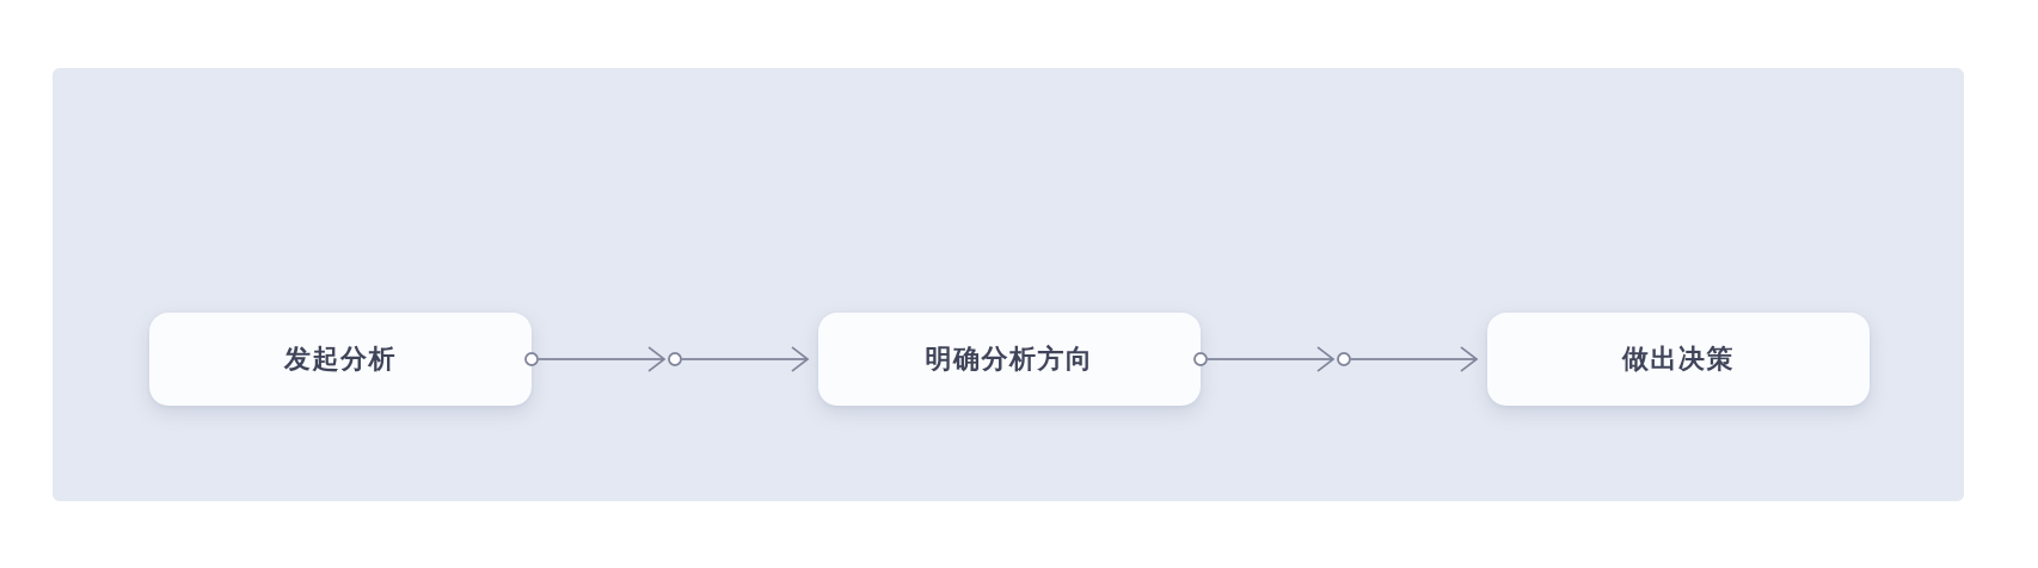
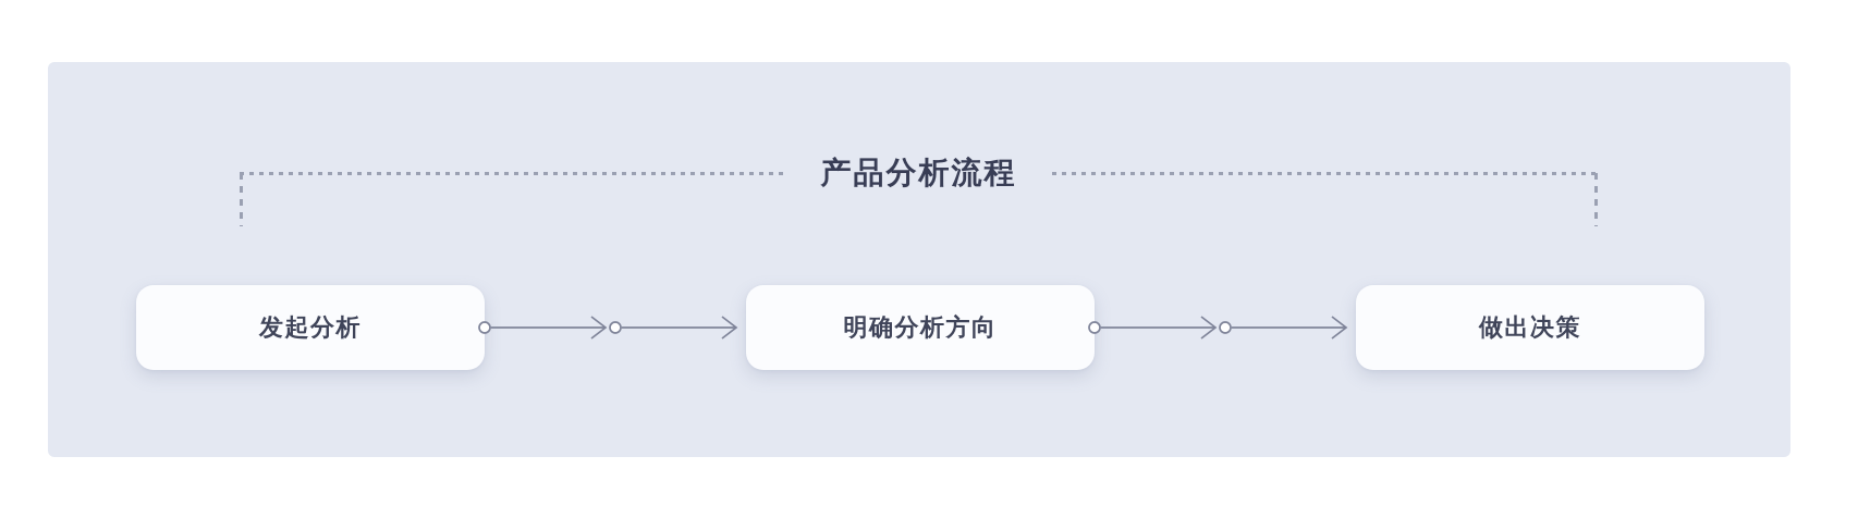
+ 产品分析流程
  发起分析
  明确分析方向
  做出决策
